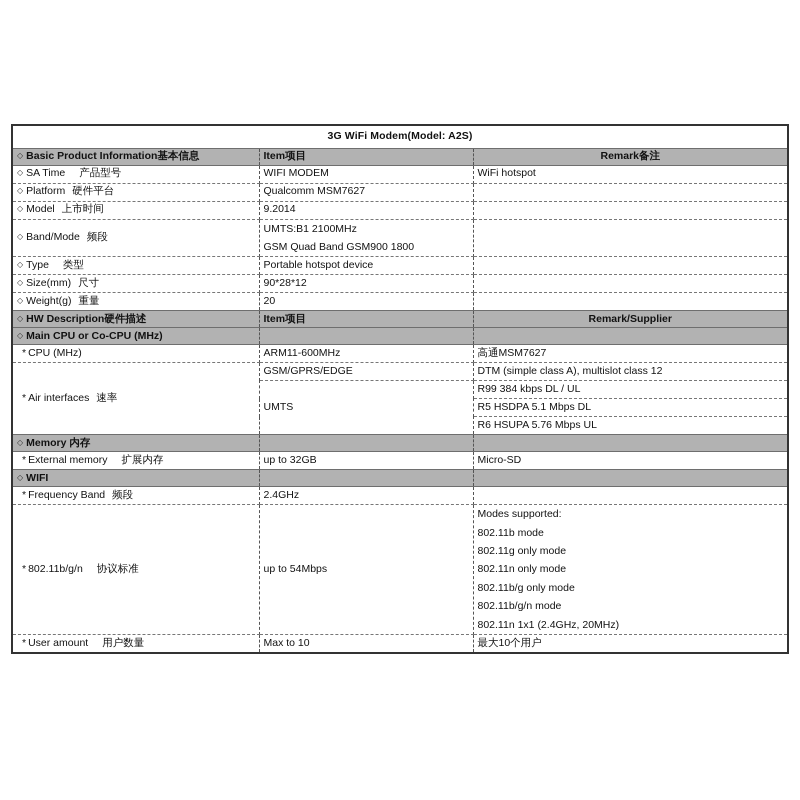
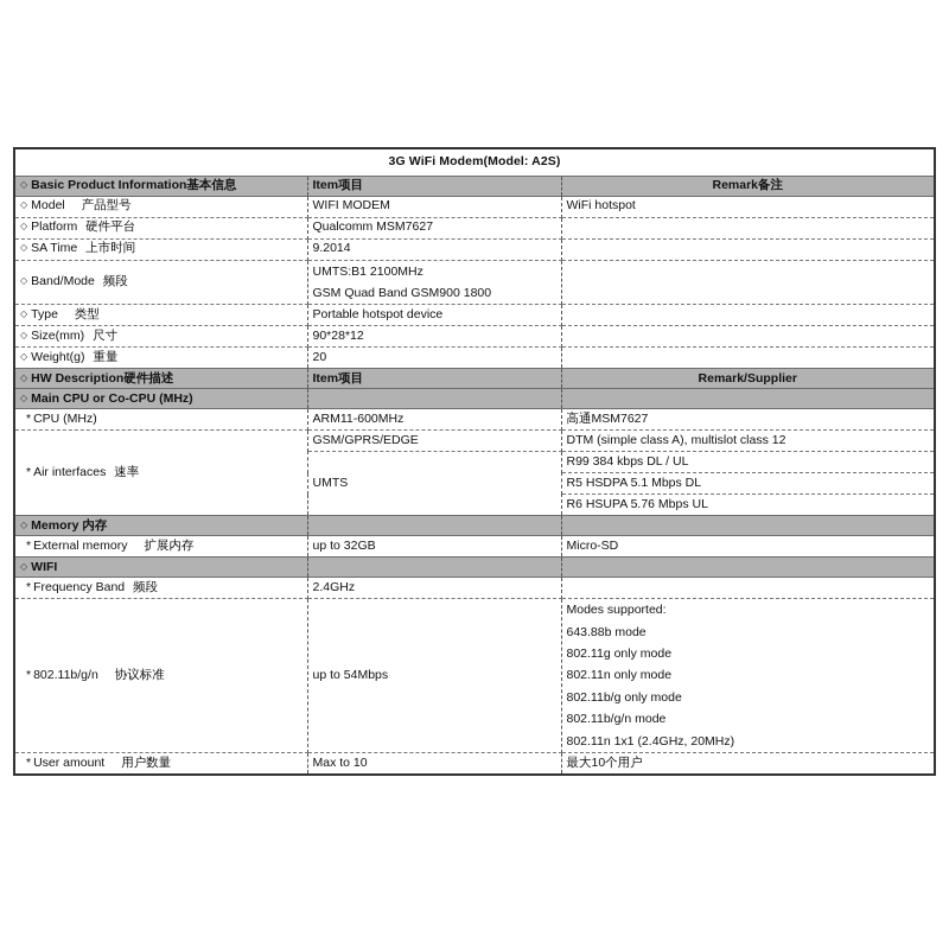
  3G WiFi Modem(Model: A2S)
  ◇ Basic Product Information基本信息	Item项目	Remark备注
- ◇ SA Time 产品型号	WIFI MODEM	WiFi hotspot
+ ◇ Model 产品型号	WIFI MODEM	WiFi hotspot
  ◇ Platform 硬件平台	Qualcomm MSM7627
- ◇ Model 上市时间	9.2014
+ ◇ SA Time 上市时间	9.2014
  ◇ Band/Mode 频段	UMTS:B1 2100MHz GSM Quad Band GSM900 1800
  ◇ Type 类型	Portable hotspot device
  ◇ Size(mm) 尺寸	90*28*12
  ◇ Weight(g) 重量	20
  ◇ HW Description硬件描述	Item项目	Remark/Supplier
  ◇ Main CPU or Co-CPU (MHz)
  * CPU (MHz)	ARM11-600MHz	高通MSM7627
  * Air interfaces 速率	GSM/GPRS/EDGE	DTM (simple class A), multislot class 12
  UMTS	R99 384 kbps DL / UL
  R5 HSDPA 5.1 Mbps DL
  R6 HSUPA 5.76 Mbps UL
  ◇ Memory 内存
  * External memory 扩展内存	up to 32GB	Micro-SD
  ◇ WIFI
  * Frequency Band 频段	2.4GHz
- * 802.11b/g/n 协议标准	up to 54Mbps	Modes supported: 802.11b mode 802.11g only mode 802.11n only mode 802.11b/g only mode 802.11b/g/n mode 802.11n 1x1 (2.4GHz, 20MHz)
+ * 802.11b/g/n 协议标准	up to 54Mbps	Modes supported: 643.88b mode 802.11g only mode 802.11n only mode 802.11b/g only mode 802.11b/g/n mode 802.11n 1x1 (2.4GHz, 20MHz)
  * User amount 用户数量	Max to 10	最大10个用户
